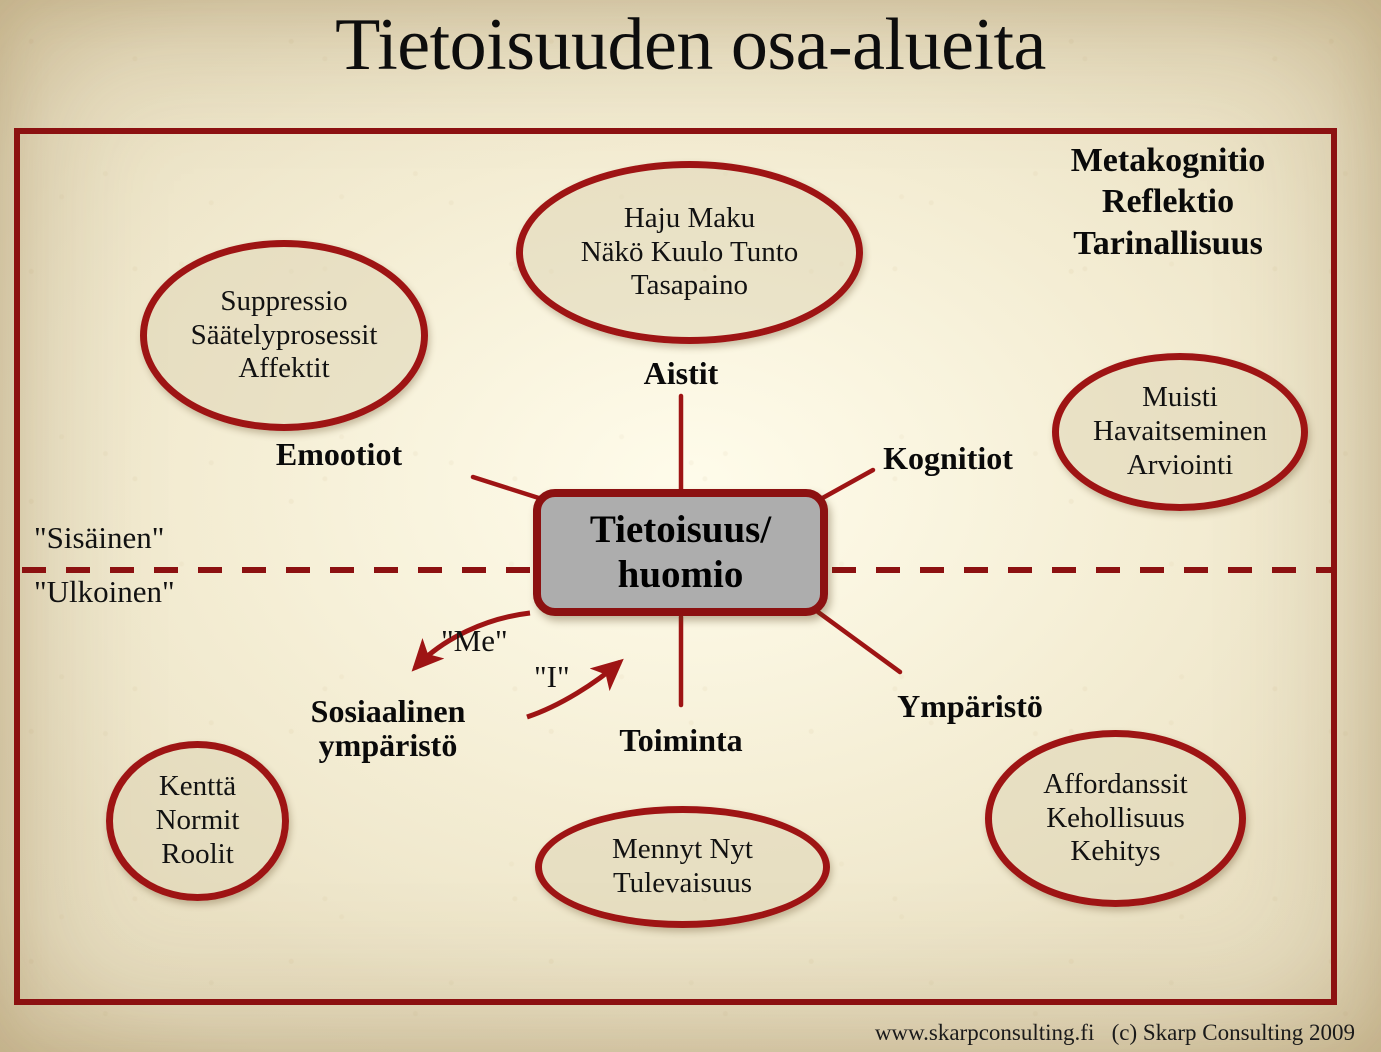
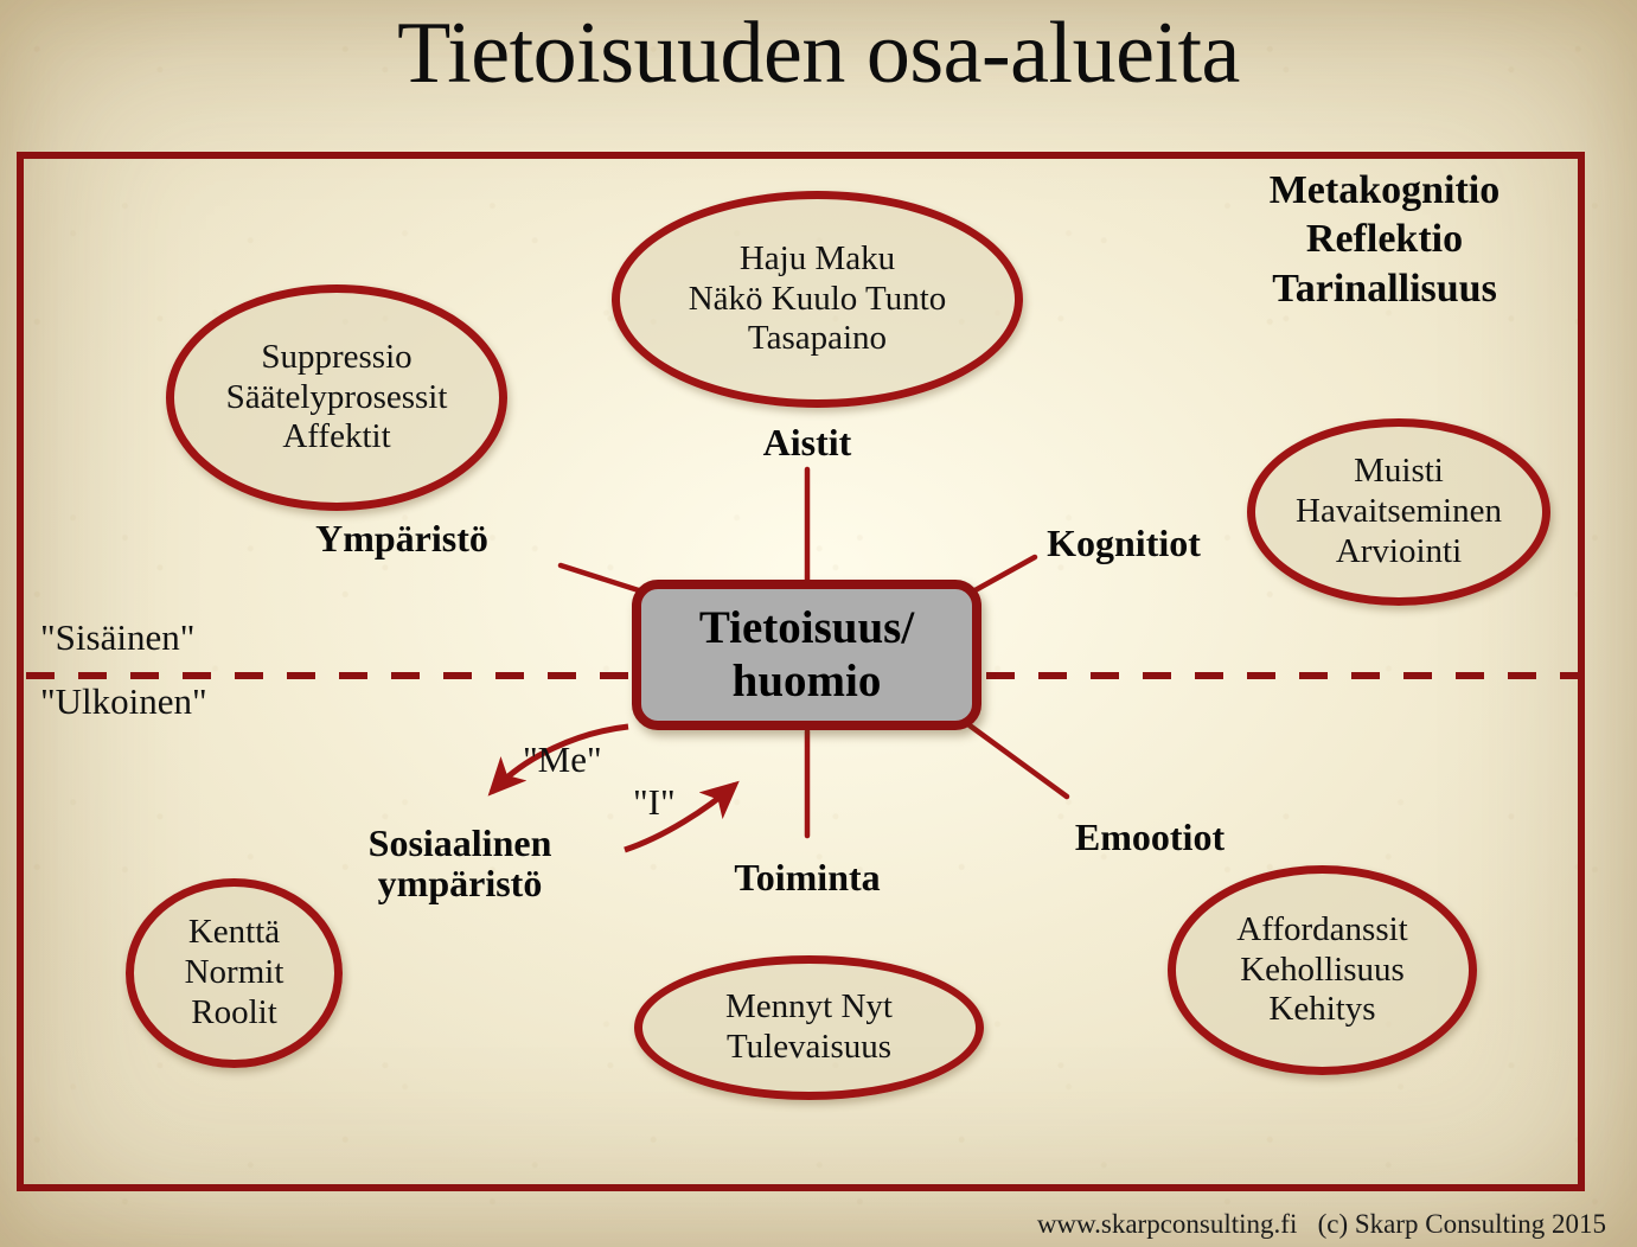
  Tietoisuuden osa-alueita
  Tietoisuus/
  huomio
  Metakognitio
  Reflektio
  Tarinallisuus
  "Sisäinen"
  "Ulkoinen"
  "Me"
  "I"
  Haju Maku
  Näkö Kuulo Tunto
  Tasapaino
  Aistit
  Suppressio
  Säätelyprosessit
  Affektit
- Emootiot
+ Ympäristö
  Muisti
  Havaitseminen
  Arviointi
  Kognitiot
  Affordanssit
  Kehollisuus
  Kehitys
- Ympäristö
+ Emootiot
  Mennyt Nyt
  Tulevaisuus
  Toiminta
  Kenttä
  Normit
  Roolit
  Sosiaalinen
  ympäristö
- www.skarpconsulting.fi (c) Skarp Consulting 2009
+ www.skarpconsulting.fi (c) Skarp Consulting 2015
